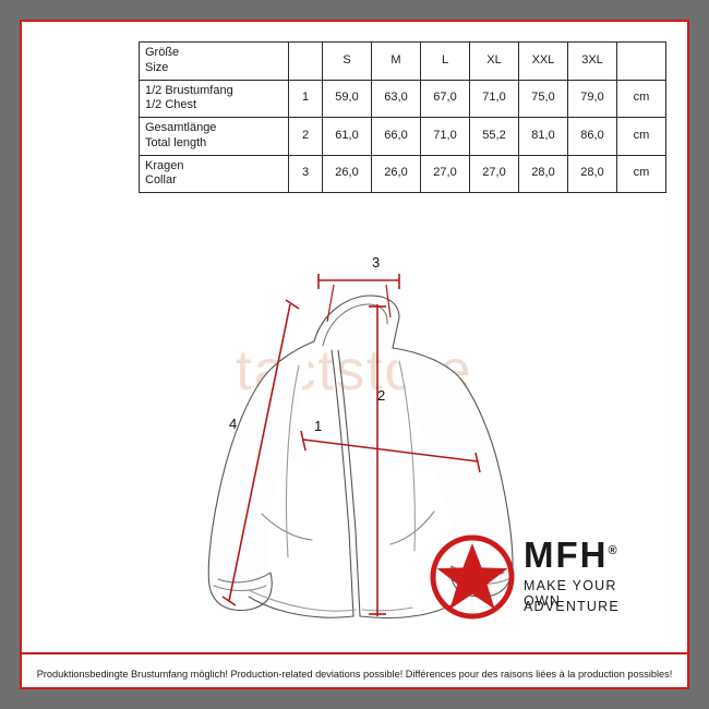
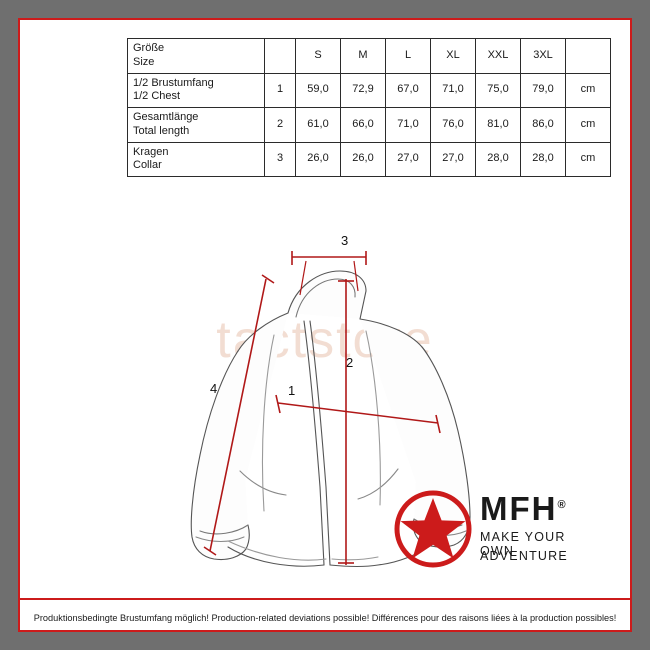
  Größe Size		S	M	L	XL	XXL	3XL
- 1/2 Brustumfang 1/2 Chest	1	59,0	63,0	67,0	71,0	75,0	79,0	cm
+ 1/2 Brustumfang 1/2 Chest	1	59,0	72,9	67,0	71,0	75,0	79,0	cm
- Gesamtlänge Total length	2	61,0	66,0	71,0	55,2	81,0	86,0	cm
+ Gesamtlänge Total length	2	61,0	66,0	71,0	76,0	81,0	86,0	cm
  Kragen Collar	3	26,0	26,0	27,0	27,0	28,0	28,0	cm
  3
  4
  1
  2
  MFH®
  MAKE YOUR OWN
  ADVENTURE
  Produktionsbedingte Brustumfang möglich! Production-related deviations possible! Différences pour des raisons liées à la production possibles!
